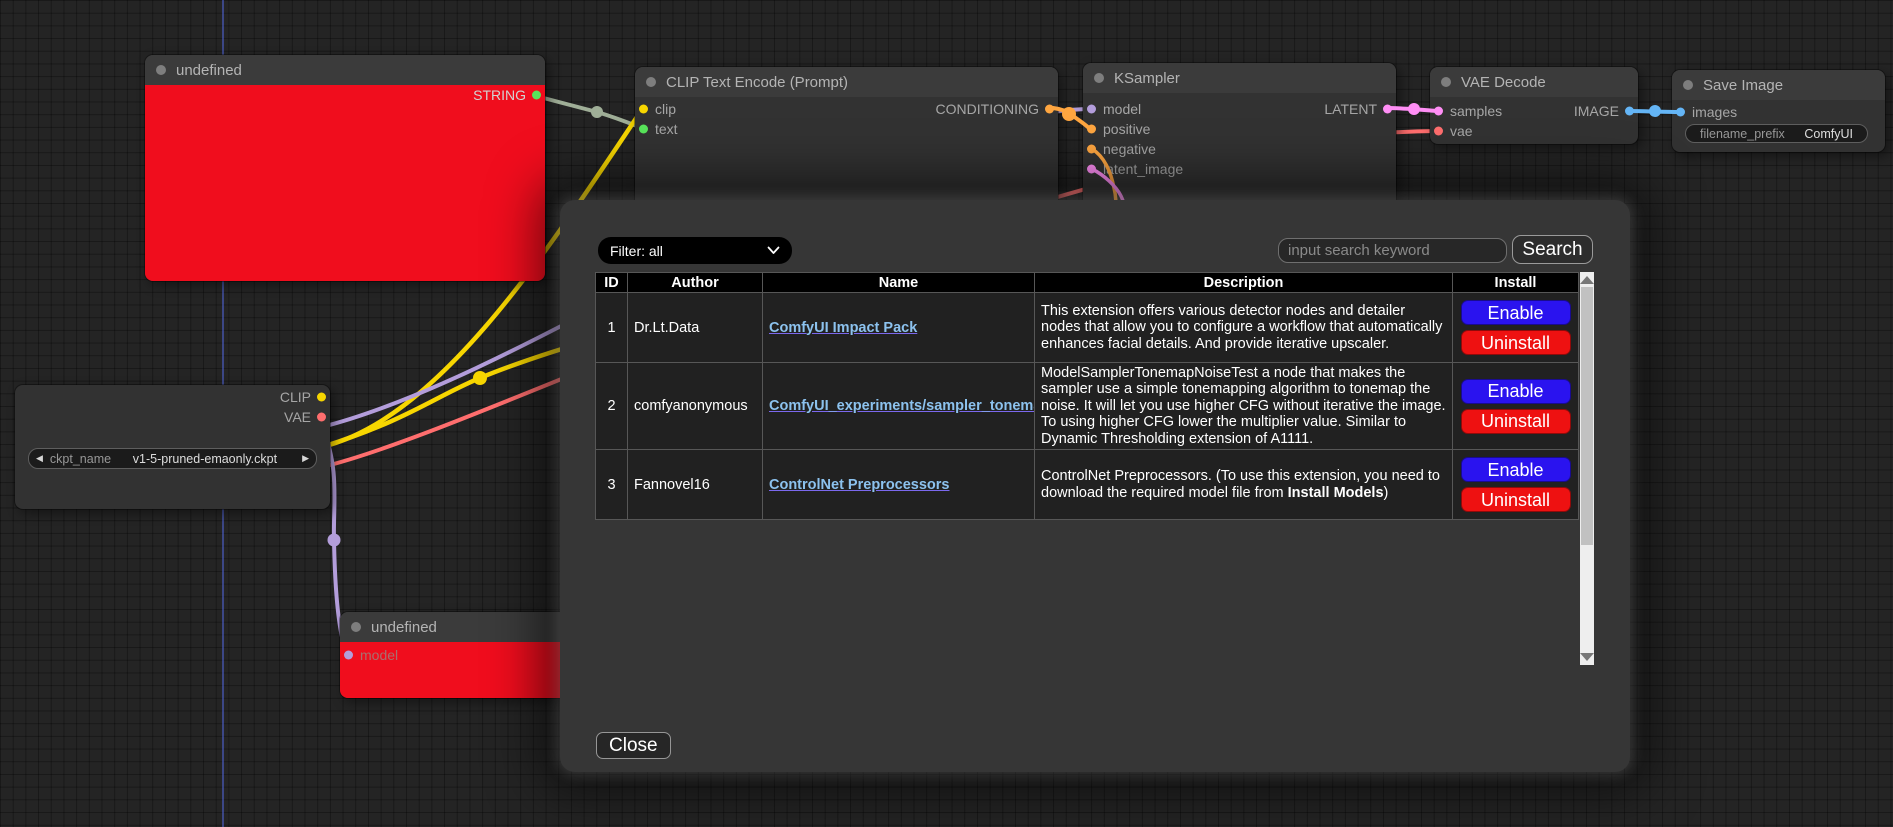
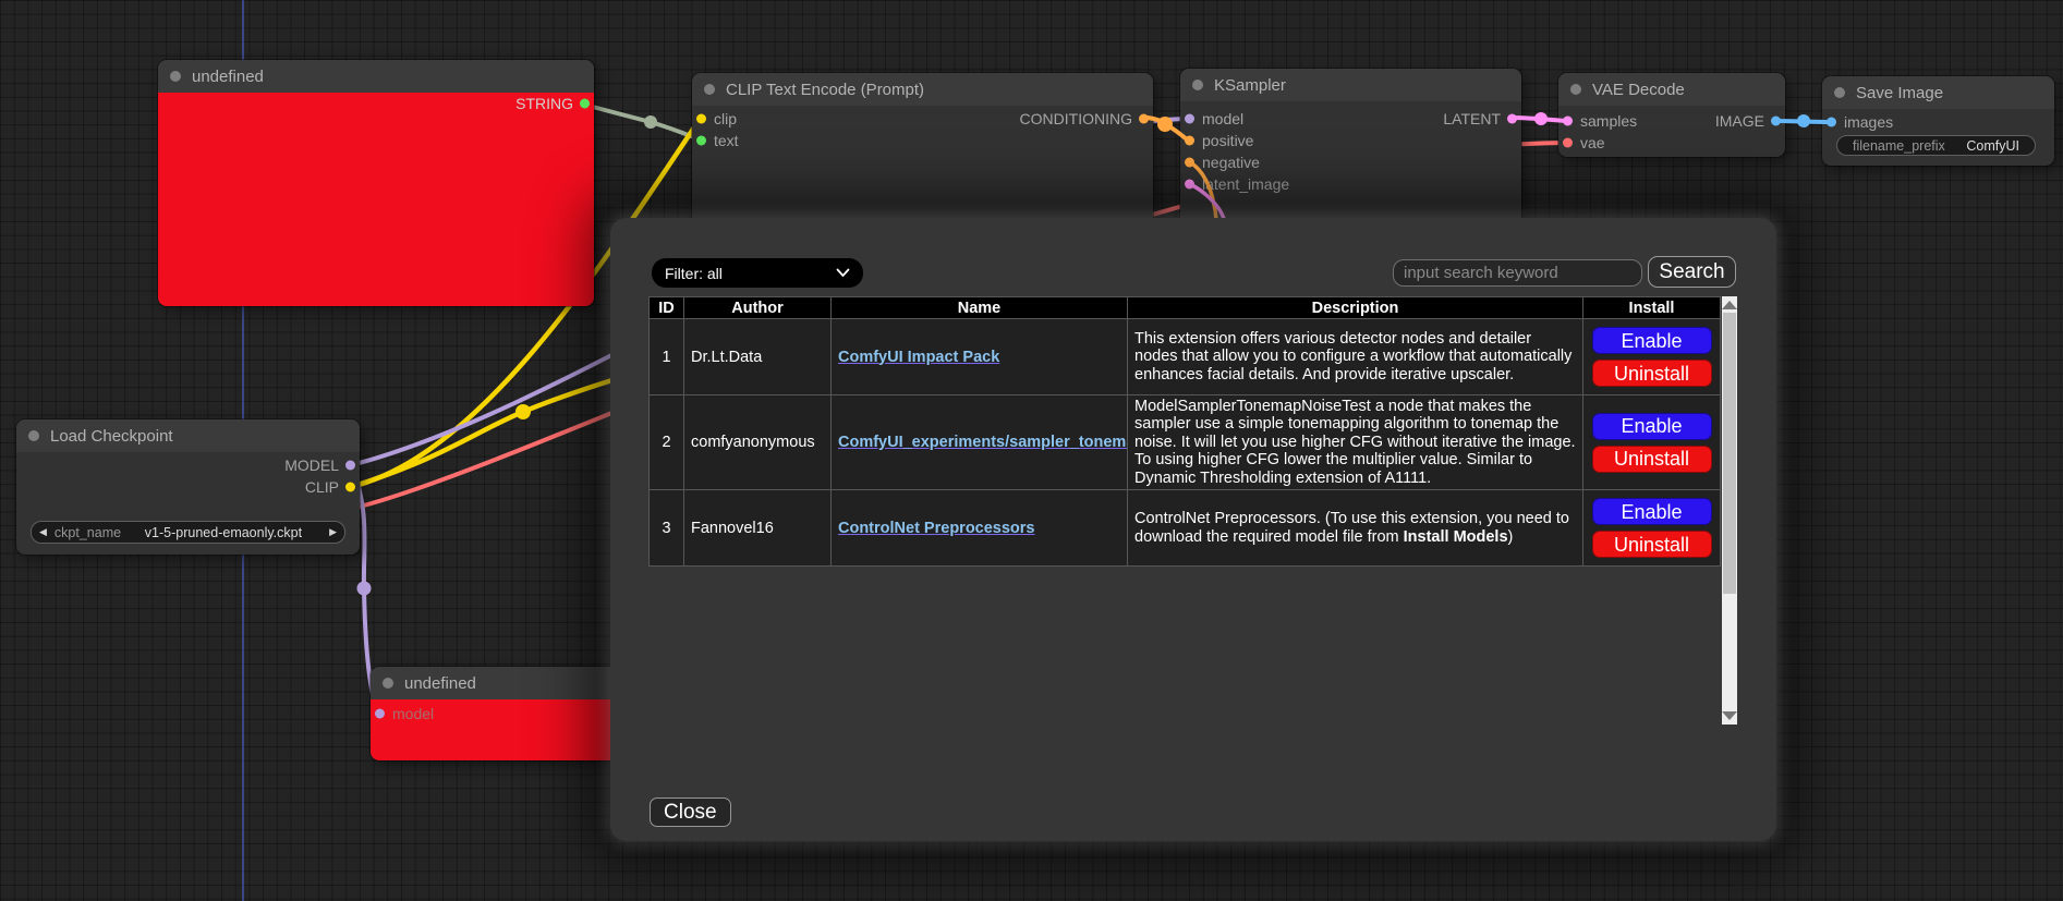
  undefined
  STRING
  CLIP Text Encode (Prompt)
  clip
  CONDITIONING
  text
  KSampler
  model
  LATENT
  positive
  negative
  ltent_image
  VAE Decode
  samples
  IMAGE
  vae
  Save Image
  images
  filename_prefix
  ComfyUI
+ Load Checkpoint
+ MODEL
  CLIP
- VAE
  ◀
  ckpt_name
  v1-5-pruned-emaonly.ckpt
  ▶
  undefined
  model
  Filter: all
  input search keyword
  Search
  ID	Author	Name	Description	Install
  1	Dr.Lt.Data	ComfyUI Impact Pack	This extension offers various detector nodes and detailer nodes that allow you to configure a workflow that automatically enhances facial details. And provide iterative upscaler.	Enable Uninstall
  2	comfyanonymous	ComfyUI_experiments/sampler_tonem	ModelSamplerTonemapNoiseTest a node that makes the sampler use a simple tonemapping algorithm to tonemap the noise. It will let you use higher CFG without iterative the image. To using higher CFG lower the multiplier value. Similar to Dynamic Thresholding extension of A1111.	Enable Uninstall
  3	Fannovel16	ControlNet Preprocessors	ControlNet Preprocessors. (To use this extension, you need to download the required model file from Install Models)	Enable Uninstall
  Close
